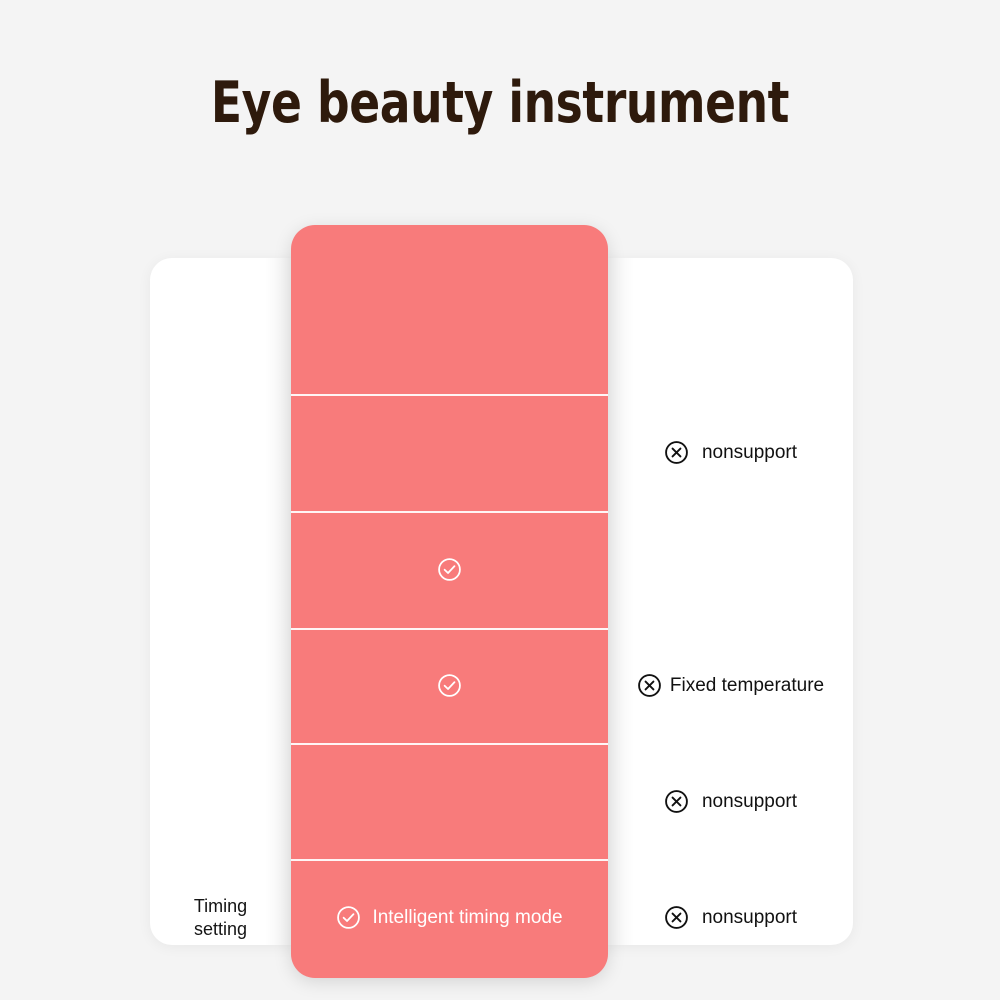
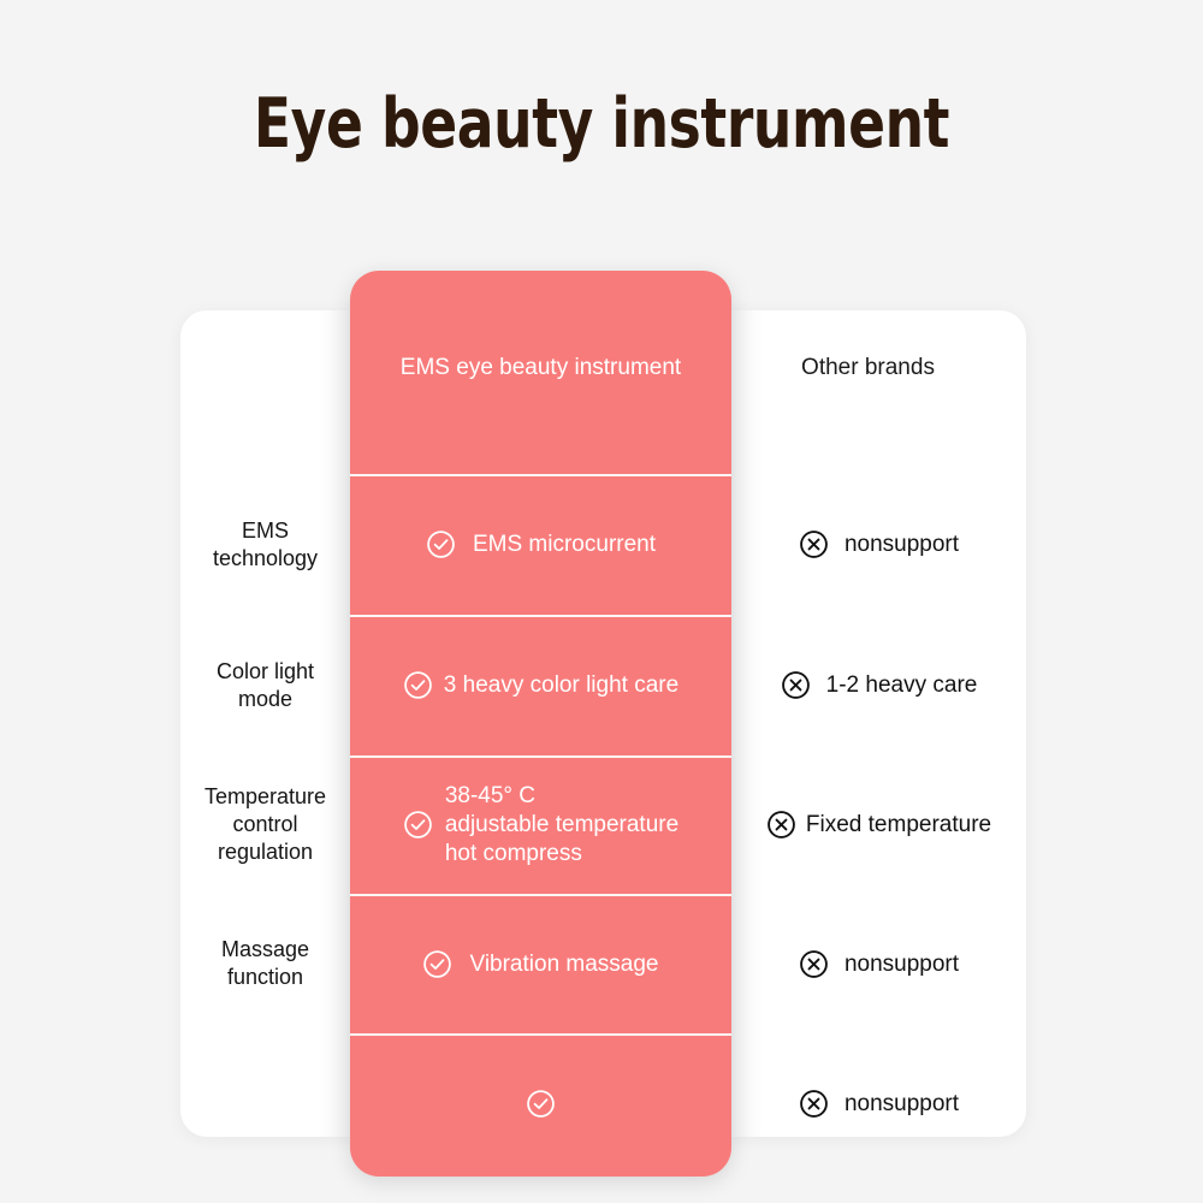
  Eye beauty instrument
+ EMS eye beauty instrument
+ Other brands
+ EMS
+ technology
+ EMS microcurrent
  nonsupport
+ Color light
+ mode
+ 3 heavy color light care
+ 1-2 heavy care
+ Temperature
+ control
+ regulation
+ 38-45° C
+ adjustable temperature
+ hot compress
  Fixed temperature
+ Massage
+ function
+ Vibration massage
  nonsupport
- Timing
- setting
- Intelligent timing mode
  nonsupport
